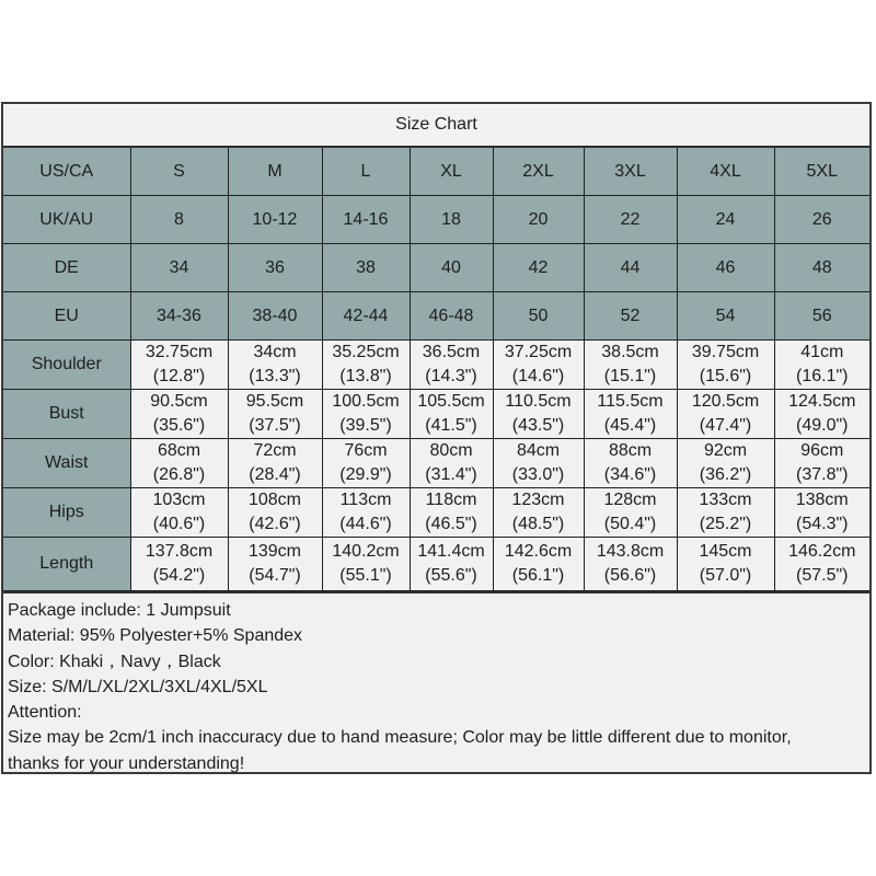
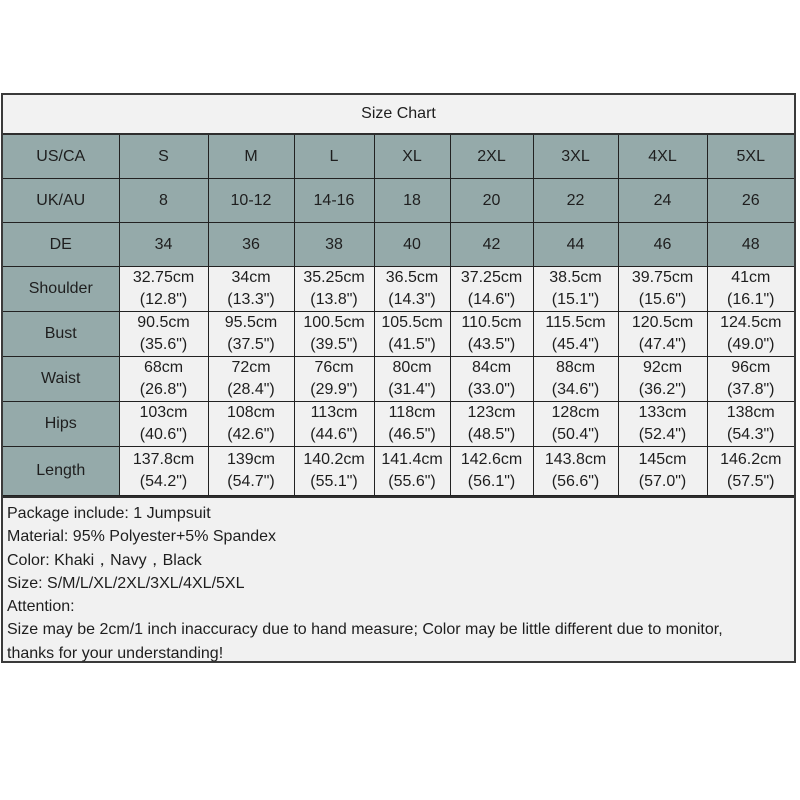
  Size Chart
  US/CA	S	M	L	XL	2XL	3XL	4XL	5XL
  UK/AU	8	10-12	14-16	18	20	22	24	26
  DE	34	36	38	40	42	44	46	48
- EU	34-36	38-40	42-44	46-48	50	52	54	56
  Shoulder	32.75cm(12.8")	34cm(13.3")	35.25cm(13.8")	36.5cm(14.3")	37.25cm(14.6")	38.5cm(15.1")	39.75cm(15.6")	41cm(16.1")
  Bust	90.5cm(35.6")	95.5cm(37.5")	100.5cm(39.5")	105.5cm(41.5")	110.5cm(43.5")	115.5cm(45.4")	120.5cm(47.4")	124.5cm(49.0")
  Waist	68cm(26.8")	72cm(28.4")	76cm(29.9")	80cm(31.4")	84cm(33.0")	88cm(34.6")	92cm(36.2")	96cm(37.8")
- Hips	103cm(40.6")	108cm(42.6")	113cm(44.6")	118cm(46.5")	123cm(48.5")	128cm(50.4")	133cm(25.2")	138cm(54.3")
+ Hips	103cm(40.6")	108cm(42.6")	113cm(44.6")	118cm(46.5")	123cm(48.5")	128cm(50.4")	133cm(52.4")	138cm(54.3")
  Length	137.8cm(54.2")	139cm(54.7")	140.2cm(55.1")	141.4cm(55.6")	142.6cm(56.1")	143.8cm(56.6")	145cm(57.0")	146.2cm(57.5")
  Package include: 1 Jumpsuit
  Material: 95% Polyester+5% Spandex
  Color: Khaki，Navy，Black
  Size: S/M/L/XL/2XL/3XL/4XL/5XL
  Attention:
  Size may be 2cm/1 inch inaccuracy due to hand measure; Color may be little different due to monitor,
  thanks for your understanding!
